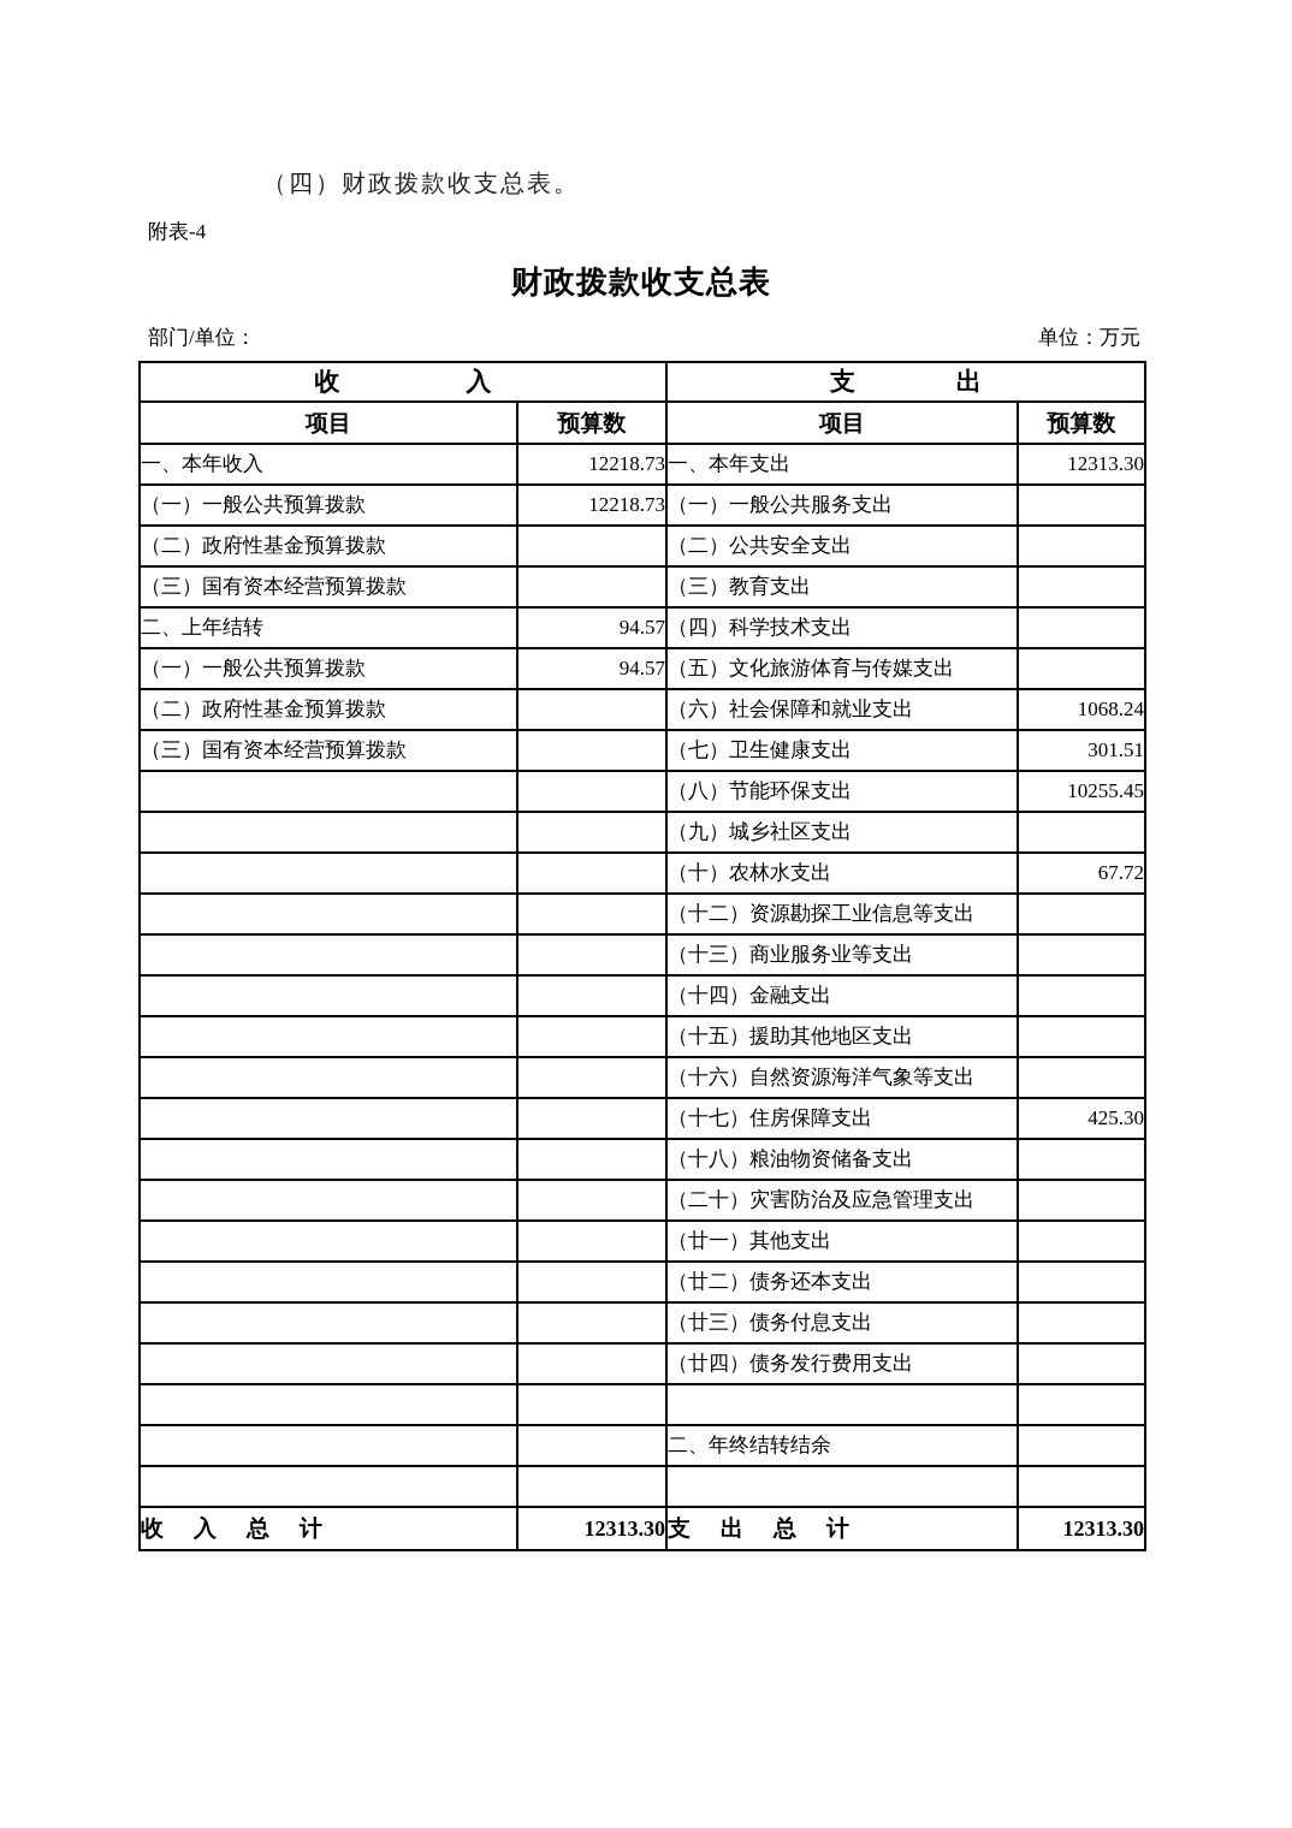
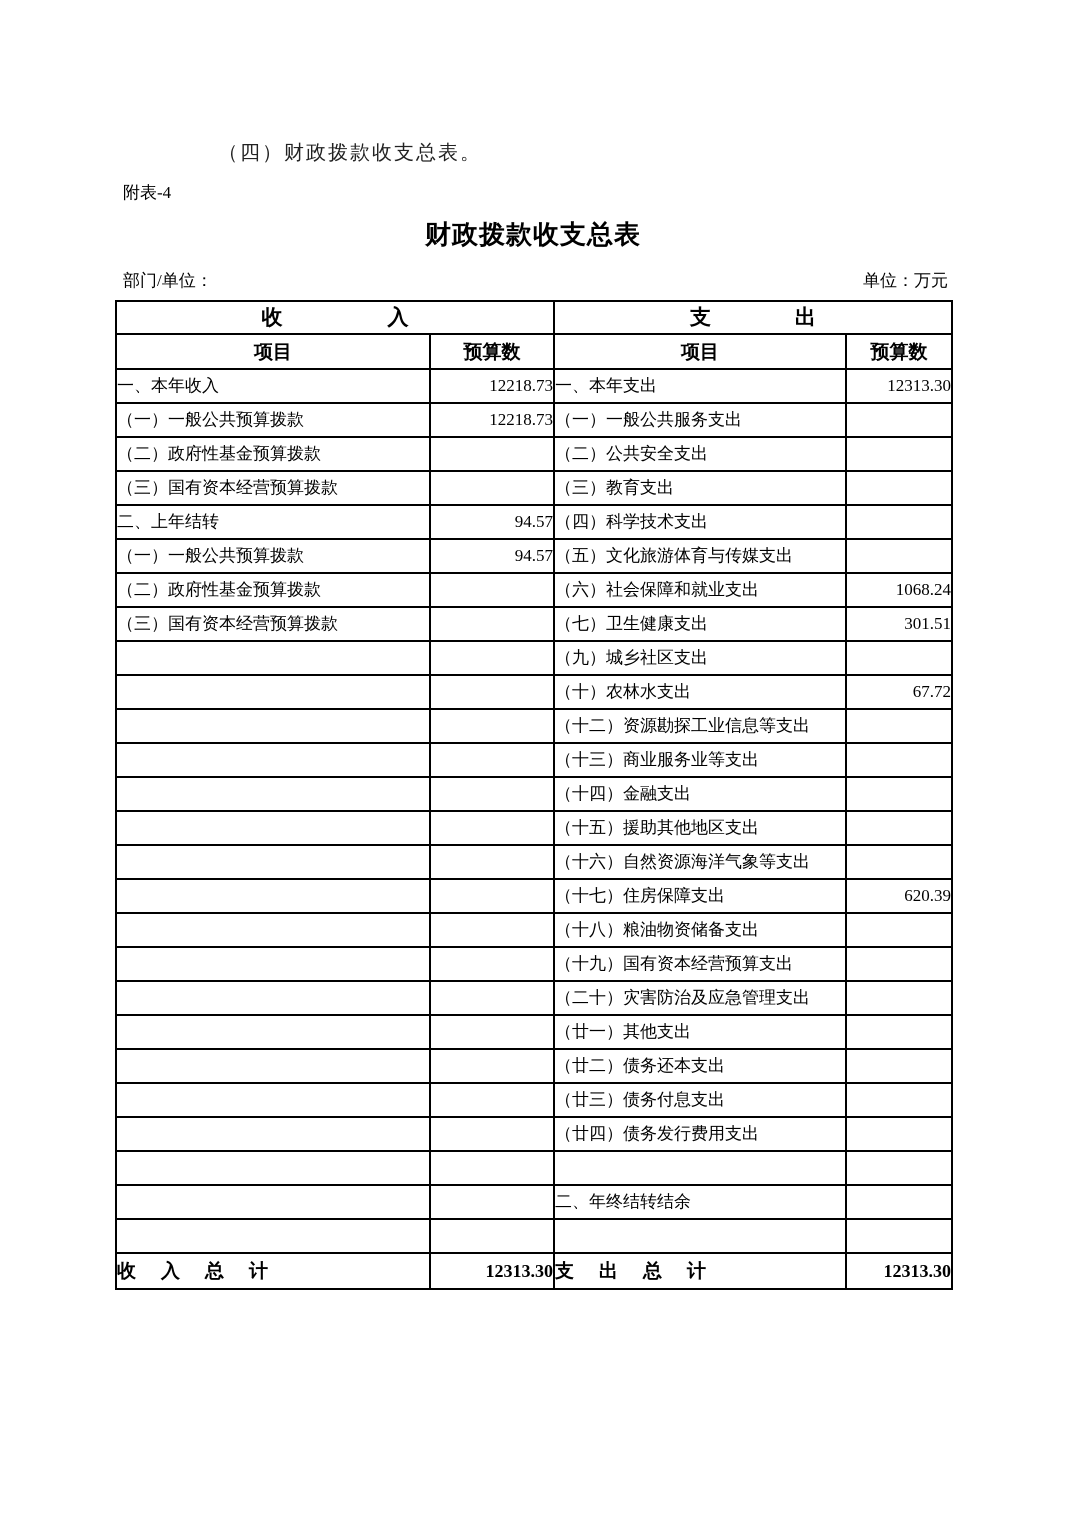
  （四）财政拨款收支总表。
  附表-4
  财政拨款收支总表
  部门/单位：
  单位：万元
  收 入	支 出
  项目	预算数	项目	预算数
  一、本年收入	12218.73	一、本年支出	12313.30
  （一）一般公共预算拨款	12218.73	（一）一般公共服务支出
  （二）政府性基金预算拨款		（二）公共安全支出
  （三）国有资本经营预算拨款		（三）教育支出
  二、上年结转	94.57	（四）科学技术支出
  （一）一般公共预算拨款	94.57	（五）文化旅游体育与传媒支出
  （二）政府性基金预算拨款		（六）社会保障和就业支出	1068.24
  （三）国有资本经营预算拨款		（七）卫生健康支出	301.51
- 		（八）节能环保支出	10255.45
  		（九）城乡社区支出
  		（十）农林水支出	67.72
  		（十二）资源勘探工业信息等支出
  		（十三）商业服务业等支出
  		（十四）金融支出
  		（十五）援助其他地区支出
  		（十六）自然资源海洋气象等支出
- 		（十七）住房保障支出	425.30
+ 		（十七）住房保障支出	620.39
  		（十八）粮油物资储备支出
+ 		（十九）国有资本经营预算支出
  		（二十）灾害防治及应急管理支出
  		（廿一）其他支出
  		（廿二）债务还本支出
  		（廿三）债务付息支出
  		（廿四）债务发行费用支出
  		二、年终结转结余
  收 入 总 计	12313.30	支 出 总 计	12313.30
